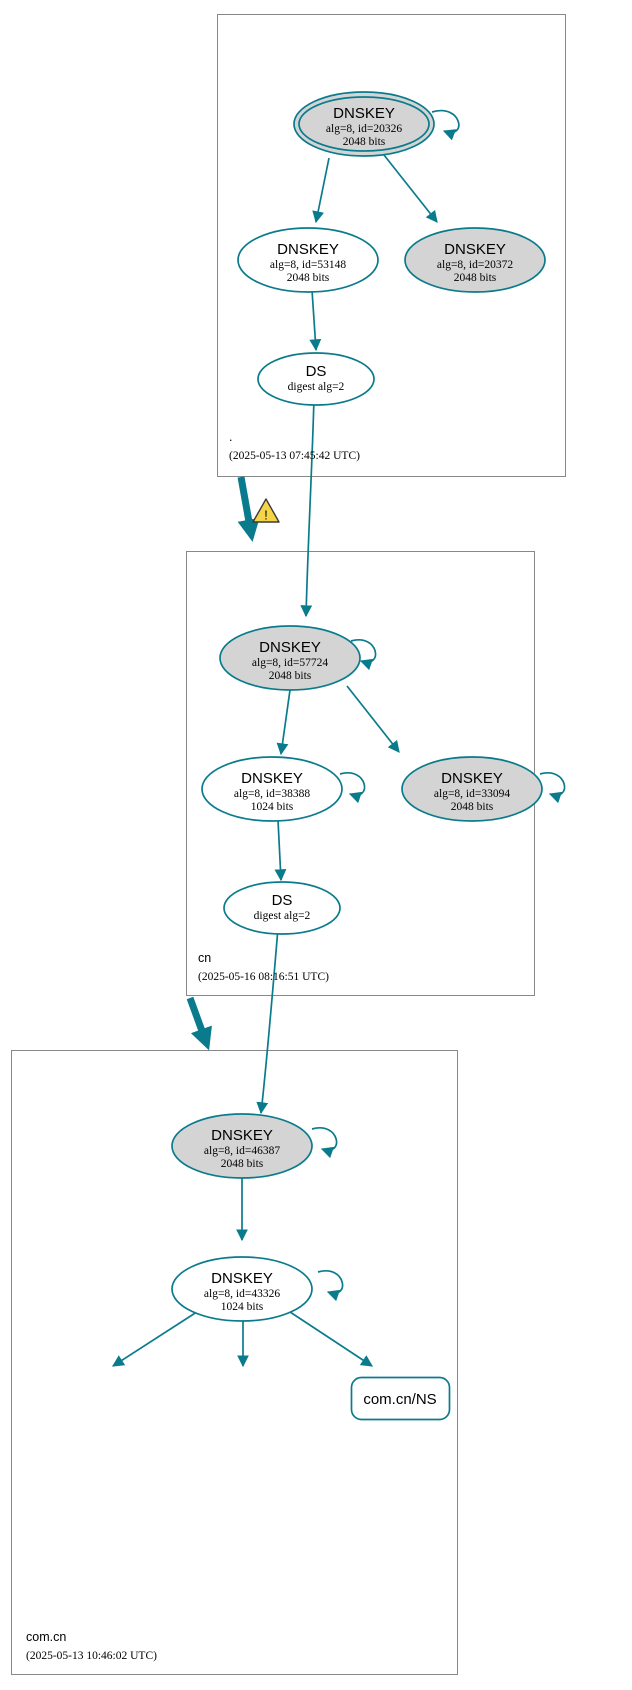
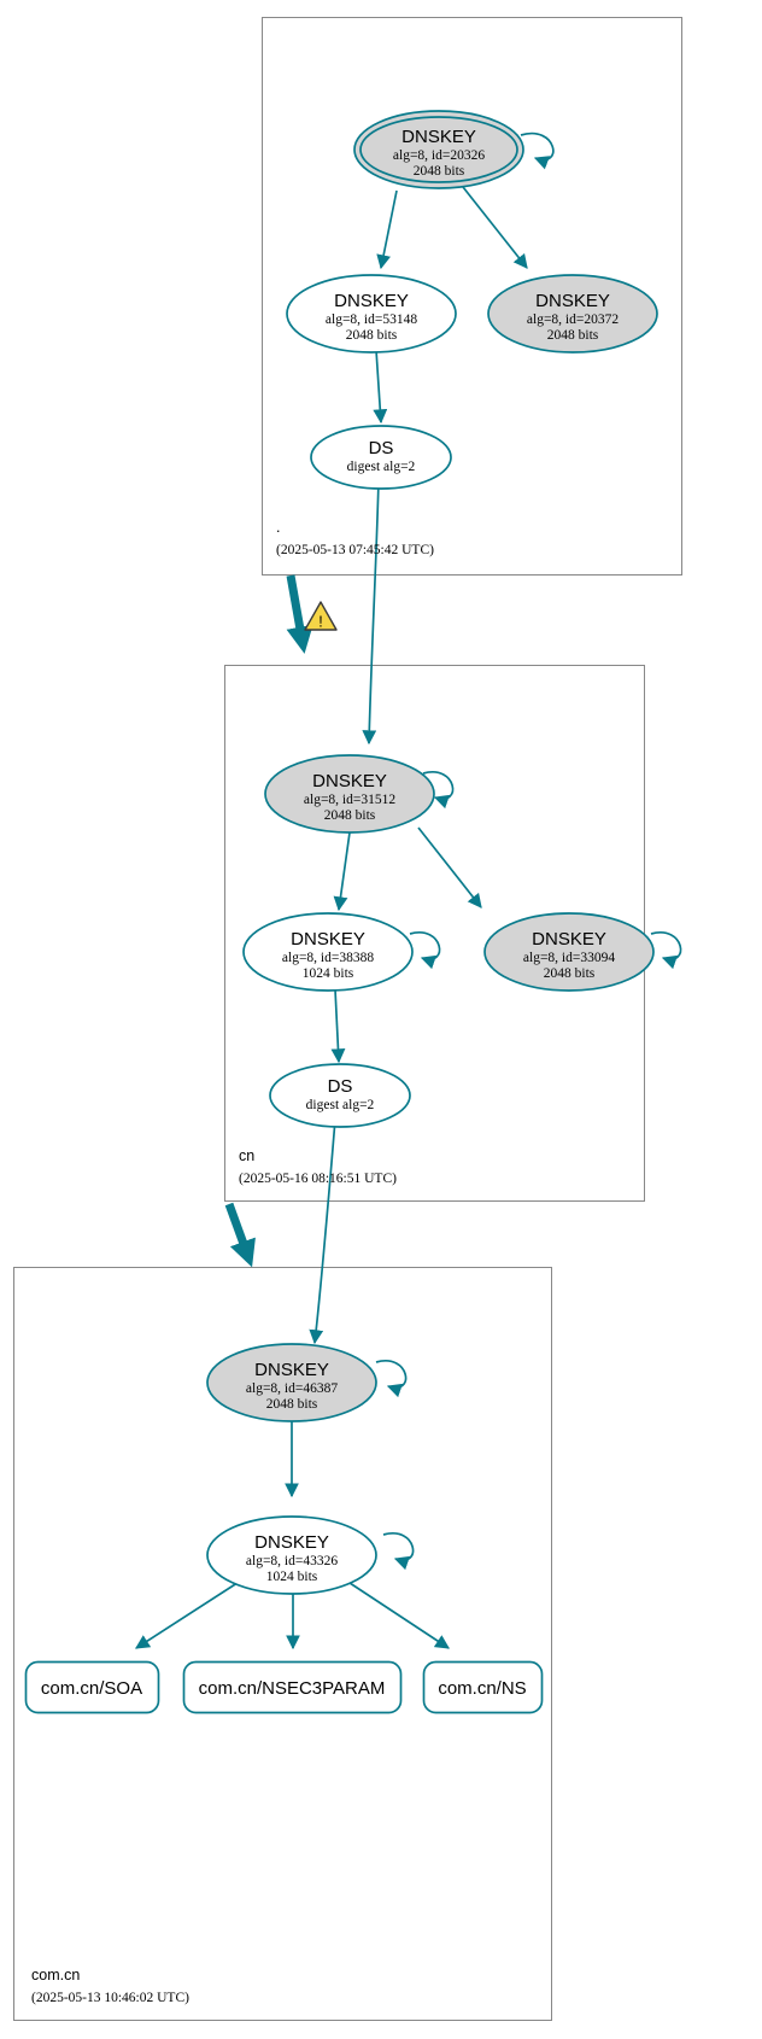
  !
  DNSKEY
  alg=8, id=20326
  2048 bits
  DNSKEY
  alg=8, id=53148
  2048 bits
  DNSKEY
  alg=8, id=20372
  2048 bits
  DS
  digest alg=2
  .
  (2025-05-13 07:45:42 UTC)
  DNSKEY
- alg=8, id=57724
+ alg=8, id=31512
  2048 bits
  DNSKEY
  alg=8, id=38388
  1024 bits
  DNSKEY
  alg=8, id=33094
  2048 bits
  DS
  digest alg=2
  cn
  (2025-05-16 08:16:51 UTC)
  DNSKEY
  alg=8, id=46387
  2048 bits
  DNSKEY
  alg=8, id=43326
  1024 bits
+ com.cn/SOA
+ com.cn/NSEC3PARAM
  com.cn/NS
  com.cn
  (2025-05-13 10:46:02 UTC)
